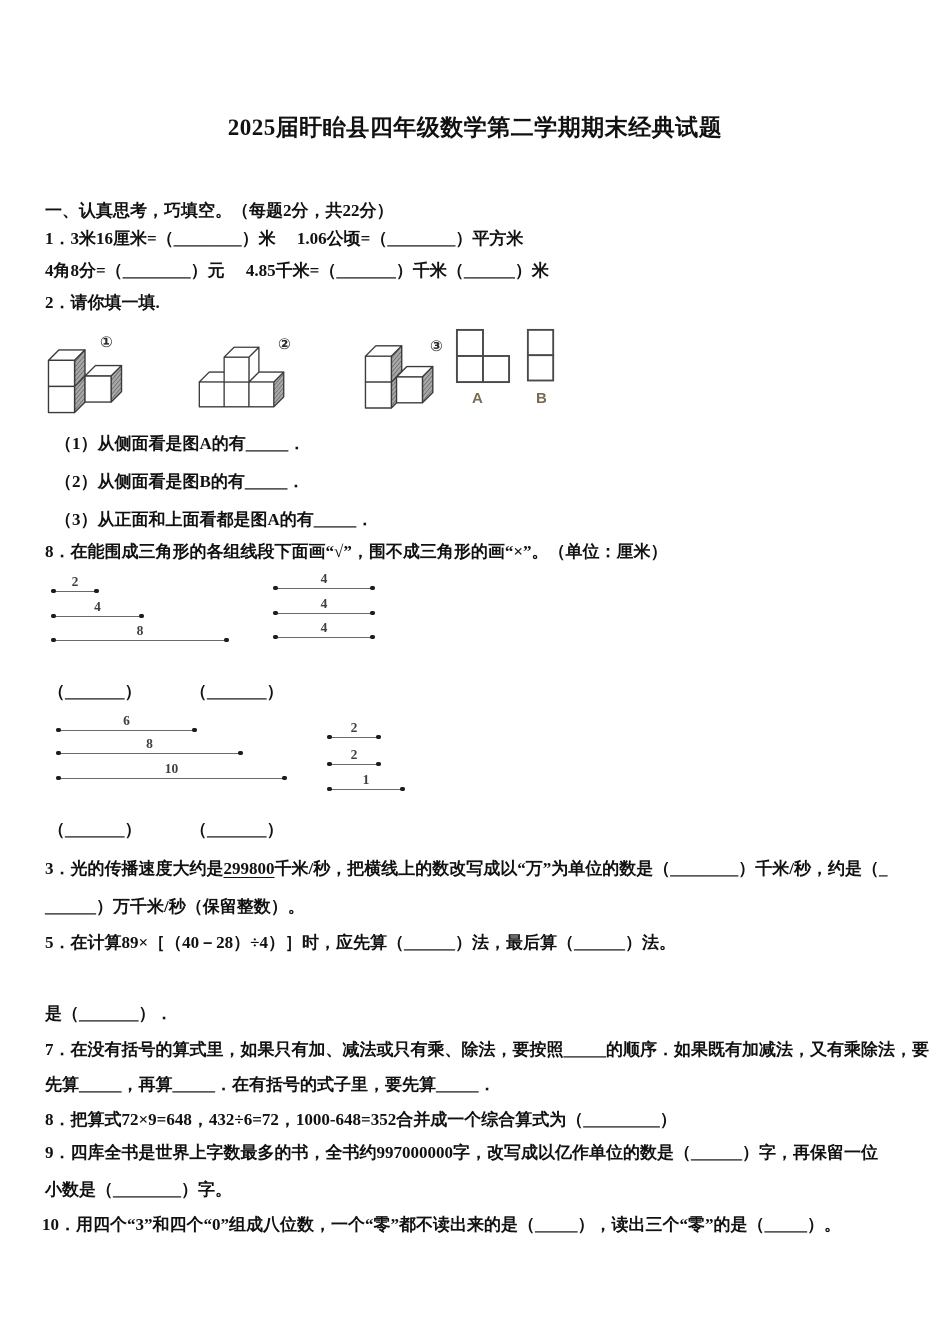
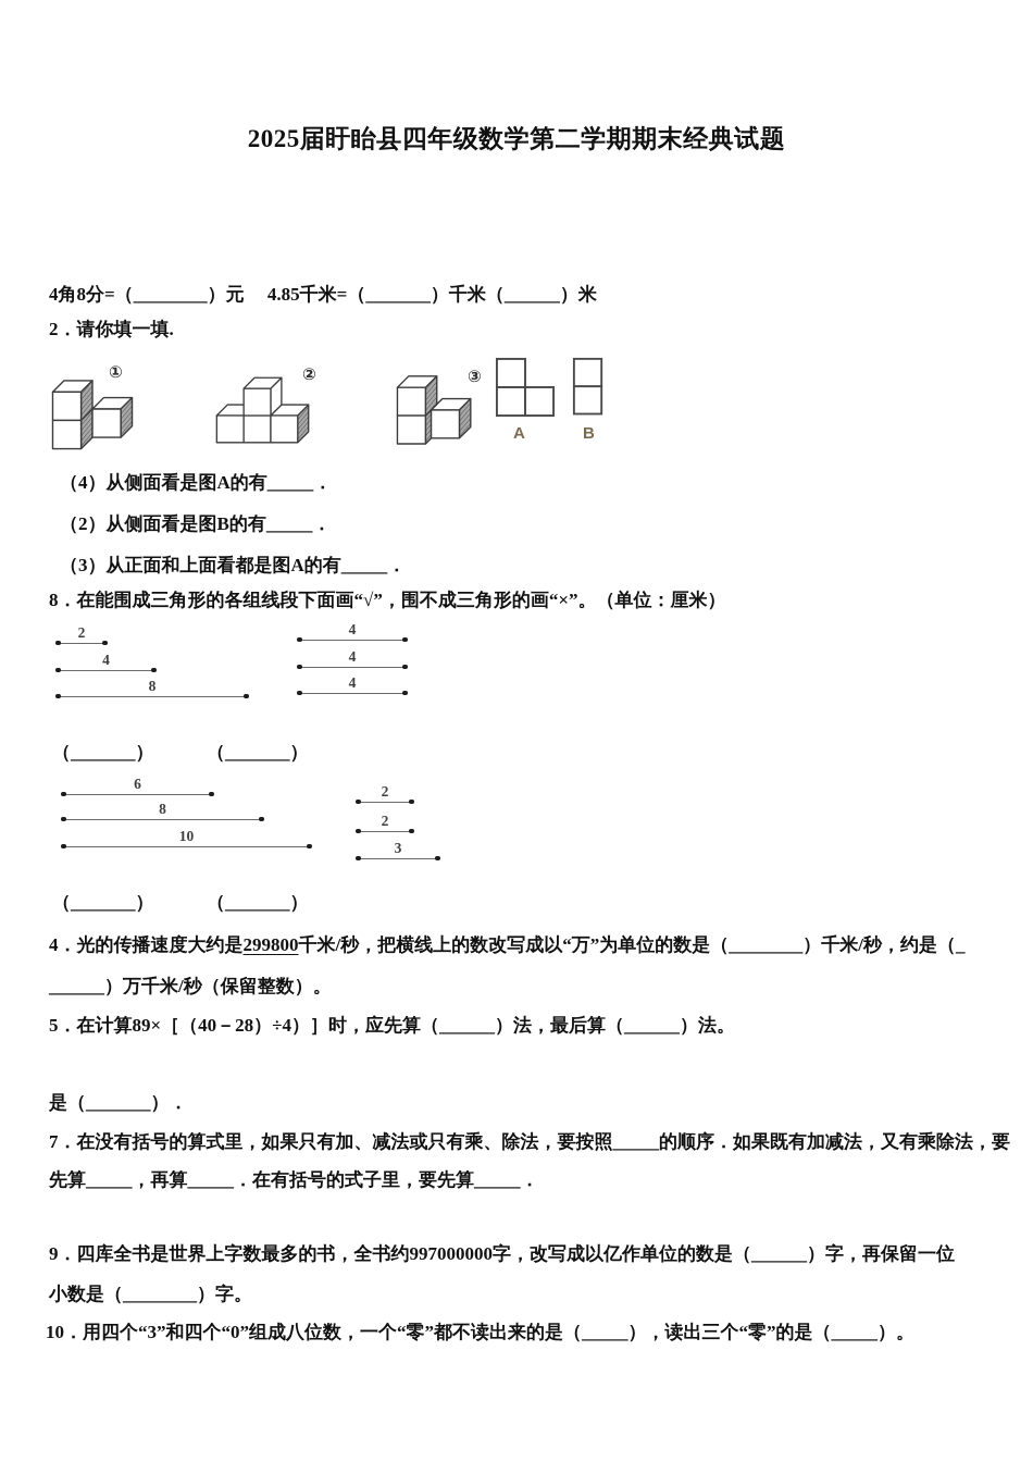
  2025届盱眙县四年级数学第二学期期末经典试题
- 一、认真思考，巧填空。（每题2分，共22分）
- 1．3米16厘米=（________）米 1.06公顷=（________）平方米
  4角8分=（________）元 4.85千米=（_______）千米（______）米
  2．请你填一填.
  ①
  ②
  ③
  A
  B
- （1）从侧面看是图A的有_____．
+ （4）从侧面看是图A的有_____．
  （2）从侧面看是图B的有_____．
  （3）从正面和上面看都是图A的有_____．
  8．在能围成三角形的各组线段下面画“√”，围不成三角形的画“×”。（单位：厘米）
  2
  4
  8
  4
  4
  4
  （_______）
  （_______）
  6
  8
  10
  2
  2
- 1
+ 3
  （_______）
  （_______）
- 3．光的传播速度大约是299800千米/秒，把横线上的数改写成以“万”为单位的数是（________）千米/秒，约是（_
+ 4．光的传播速度大约是299800千米/秒，把横线上的数改写成以“万”为单位的数是（________）千米/秒，约是（_
  ______）万千米/秒（保留整数）。
  5．在计算89×［（40－28）÷4）］时，应先算（______）法，最后算（______）法。
  是（_______）．
  7．在没有括号的算式里，如果只有加、减法或只有乘、除法，要按照_____的顺序．如果既有加减法，又有乘除法，要
  先算_____，再算_____．在有括号的式子里，要先算_____．
- 8．把算式72×9=648，432÷6=72，1000-648=352合并成一个综合算式为（_________）
  9．四库全书是世界上字数最多的书，全书约997000000字，改写成以亿作单位的数是（______）字，再保留一位
  小数是（________）字。
  10．用四个“3”和四个“0”组成八位数，一个“零”都不读出来的是（_____），读出三个“零”的是（_____）。
